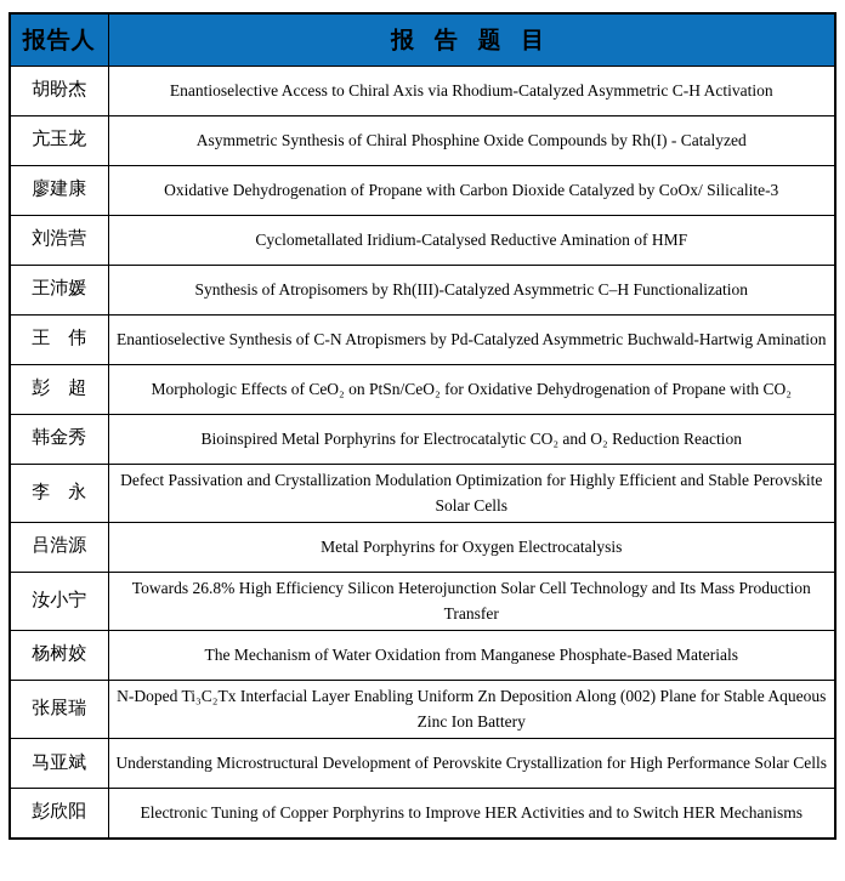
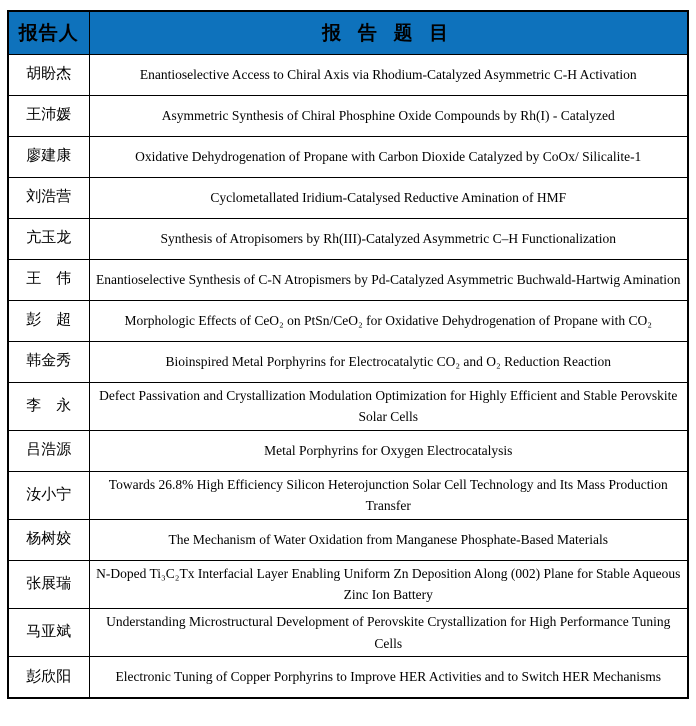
  报告人	报 告 题 目
  胡盼杰	Enantioselective Access to Chiral Axis via Rhodium-Catalyzed Asymmetric C-H Activation
- 亢玉龙	Asymmetric Synthesis of Chiral Phosphine Oxide Compounds by Rh(I) - Catalyzed
+ 王沛媛	Asymmetric Synthesis of Chiral Phosphine Oxide Compounds by Rh(I) - Catalyzed
- 廖建康	Oxidative Dehydrogenation of Propane with Carbon Dioxide Catalyzed by CoOx/ Silicalite-3
+ 廖建康	Oxidative Dehydrogenation of Propane with Carbon Dioxide Catalyzed by CoOx/ Silicalite-1
  刘浩营	Cyclometallated Iridium-Catalysed Reductive Amination of HMF
- 王沛媛	Synthesis of Atropisomers by Rh(III)-Catalyzed Asymmetric C–H Functionalization
+ 亢玉龙	Synthesis of Atropisomers by Rh(III)-Catalyzed Asymmetric C–H Functionalization
  王 伟	Enantioselective Synthesis of C-N Atropismers by Pd-Catalyzed Asymmetric Buchwald-Hartwig Amination
  彭 超	Morphologic Effects of CeO₂ on PtSn/CeO₂ for Oxidative Dehydrogenation of Propane with CO₂
  韩金秀	Bioinspired Metal Porphyrins for Electrocatalytic CO₂ and O₂ Reduction Reaction
  李 永	Defect Passivation and Crystallization Modulation Optimization for Highly Efficient and Stable Perovskite Solar Cells
  吕浩源	Metal Porphyrins for Oxygen Electrocatalysis
  汝小宁	Towards 26.8% High Efficiency Silicon Heterojunction Solar Cell Technology and Its Mass Production Transfer
  杨树姣	The Mechanism of Water Oxidation from Manganese Phosphate-Based Materials
  张展瑞	N-Doped Ti₃C₂Tx Interfacial Layer Enabling Uniform Zn Deposition Along (002) Plane for Stable Aqueous Zinc Ion Battery
- 马亚斌	Understanding Microstructural Development of Perovskite Crystallization for High Performance Solar Cells
+ 马亚斌	Understanding Microstructural Development of Perovskite Crystallization for High Performance Tuning Cells
  彭欣阳	Electronic Tuning of Copper Porphyrins to Improve HER Activities and to Switch HER Mechanisms
